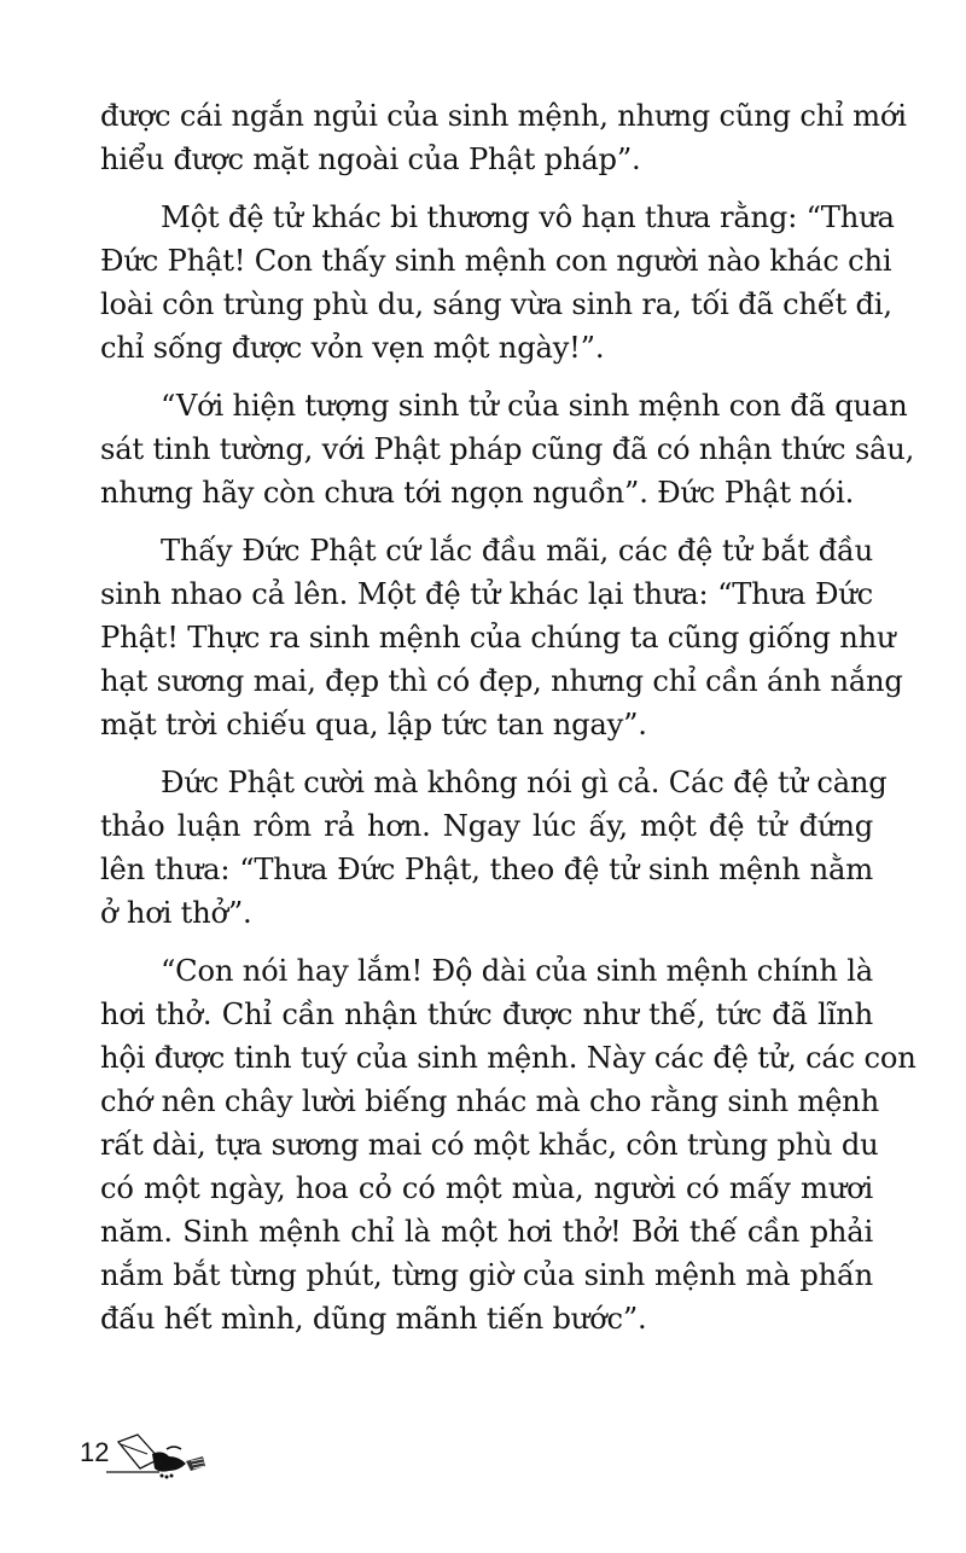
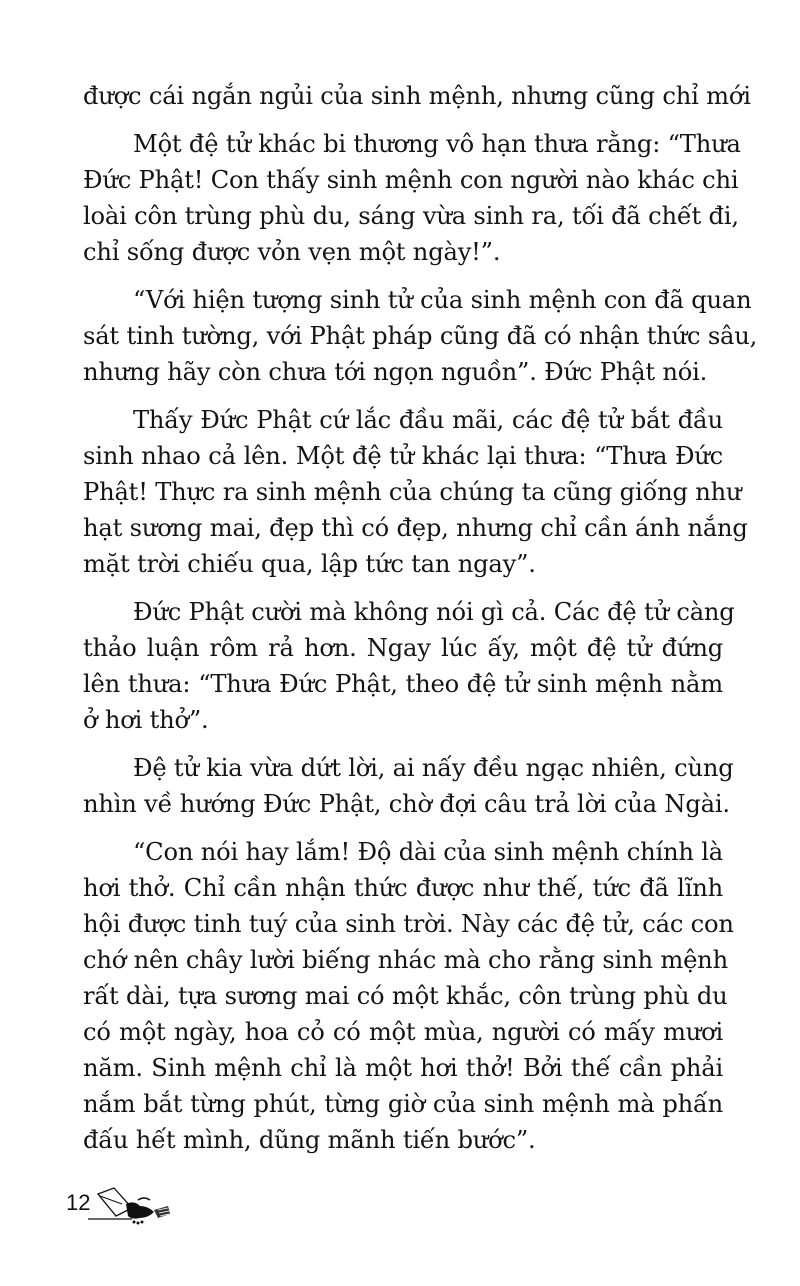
  được cái ngắn ngủi của sinh mệnh, nhưng cũng chỉ mới
- hiểu được mặt ngoài của Phật pháp”.
  Một đệ tử khác bi thương vô hạn thưa rằng: “Thưa
  Đức Phật! Con thấy sinh mệnh con người nào khác chi
  loài côn trùng phù du, sáng vừa sinh ra, tối đã chết đi,
  chỉ sống được vỏn vẹn một ngày!”.
  “Với hiện tượng sinh tử của sinh mệnh con đã quan
  sát tinh tường, với Phật pháp cũng đã có nhận thức sâu,
  nhưng hãy còn chưa tới ngọn nguồn”. Đức Phật nói.
  Thấy Đức Phật cứ lắc đầu mãi, các đệ tử bắt đầu
  sinh nhao cả lên. Một đệ tử khác lại thưa: “Thưa Đức
  Phật! Thực ra sinh mệnh của chúng ta cũng giống như
  hạt sương mai, đẹp thì có đẹp, nhưng chỉ cần ánh nắng
  mặt trời chiếu qua, lập tức tan ngay”.
  Đức Phật cười mà không nói gì cả. Các đệ tử càng
  thảo luận rôm rả hơn. Ngay lúc ấy, một đệ tử đứng
  lên thưa: “Thưa Đức Phật, theo đệ tử sinh mệnh nằm
  ở hơi thở”.
+ Đệ tử kia vừa dứt lời, ai nấy đều ngạc nhiên, cùng
+ nhìn về hướng Đức Phật, chờ đợi câu trả lời của Ngài.
  “Con nói hay lắm! Độ dài của sinh mệnh chính là
  hơi thở. Chỉ cần nhận thức được như thế, tức đã lĩnh
- hội được tinh tuý của sinh mệnh. Này các đệ tử, các con
+ hội được tinh tuý của sinh trời. Này các đệ tử, các con
  chớ nên chây lười biếng nhác mà cho rằng sinh mệnh
  rất dài, tựa sương mai có một khắc, côn trùng phù du
  có một ngày, hoa cỏ có một mùa, người có mấy mươi
  năm. Sinh mệnh chỉ là một hơi thở! Bởi thế cần phải
  nắm bắt từng phút, từng giờ của sinh mệnh mà phấn
  đấu hết mình, dũng mãnh tiến bước”.
  12
